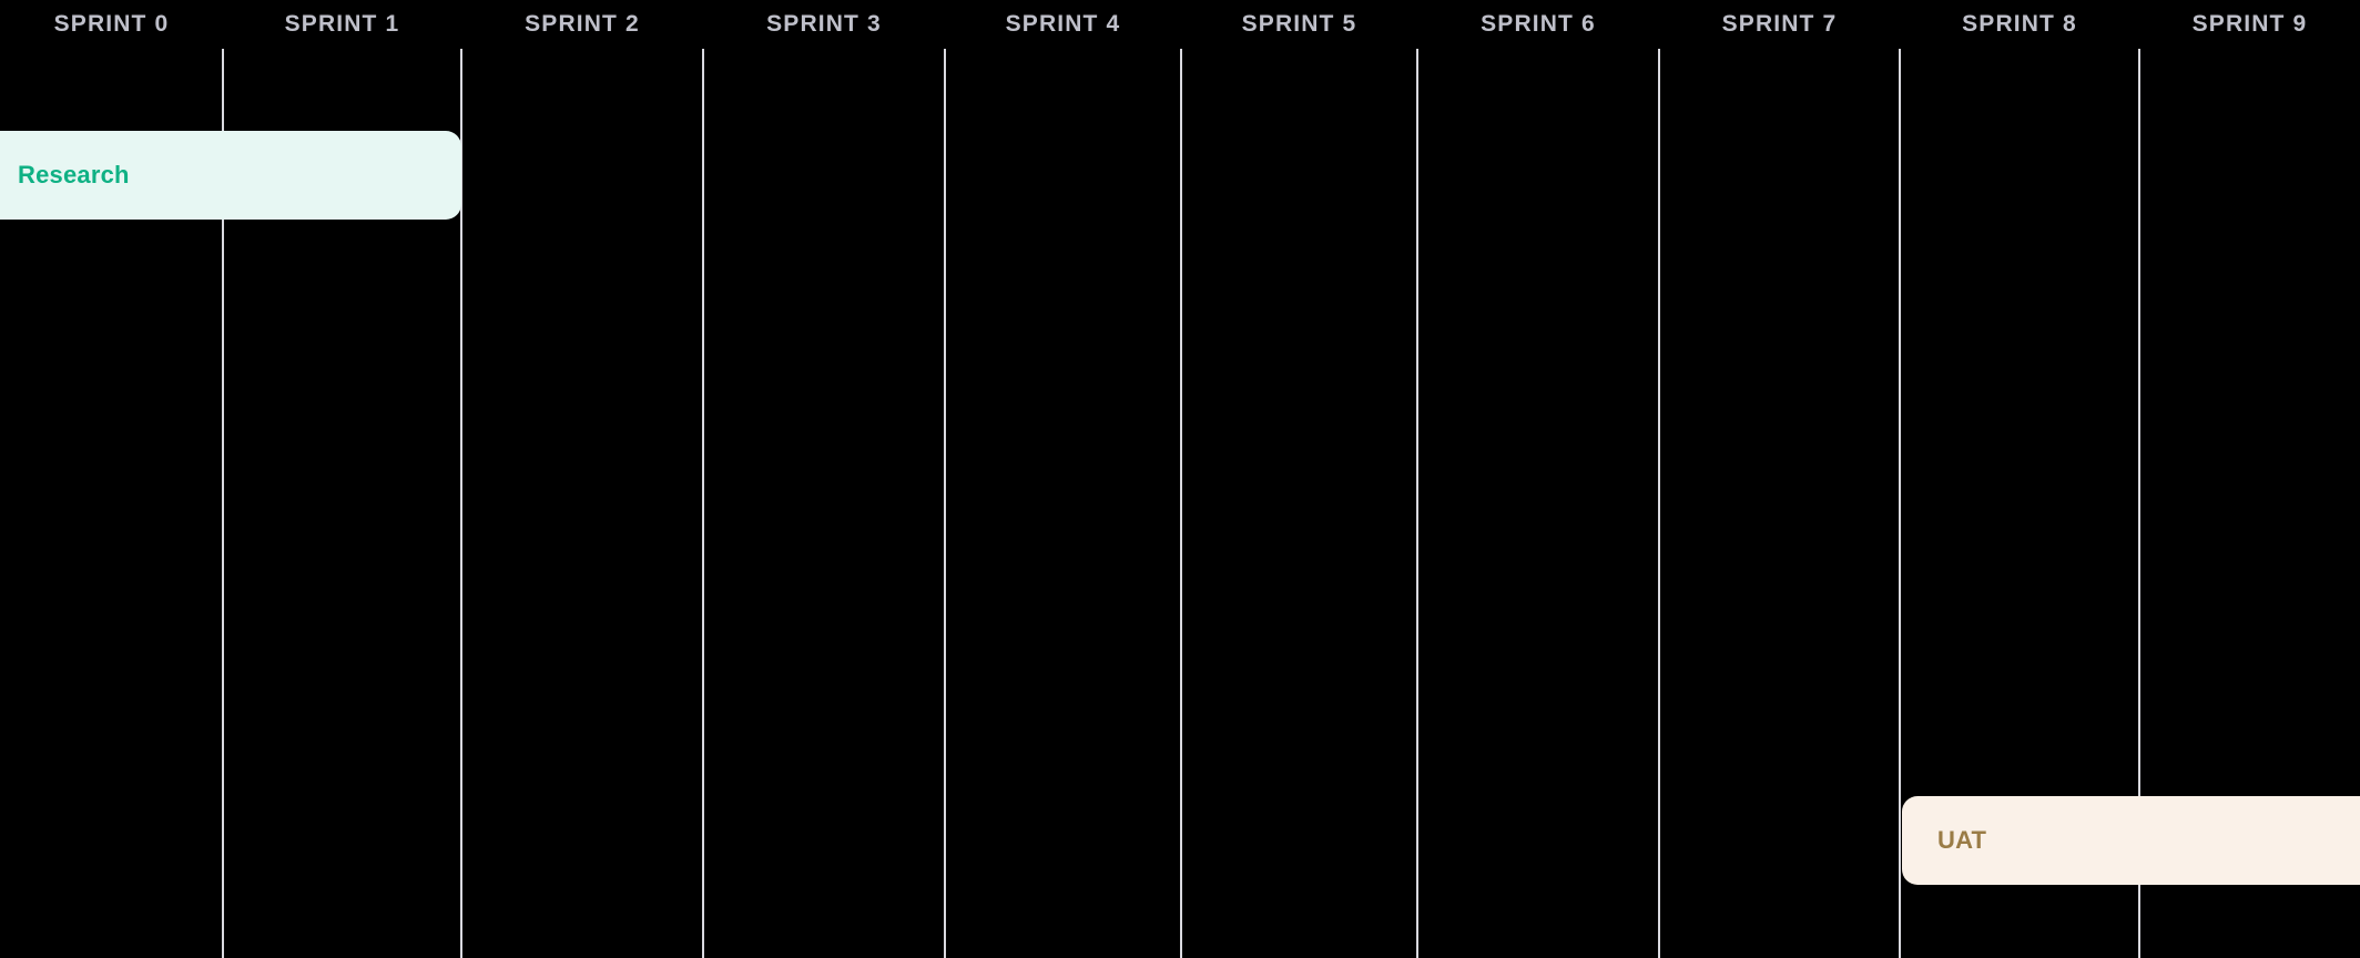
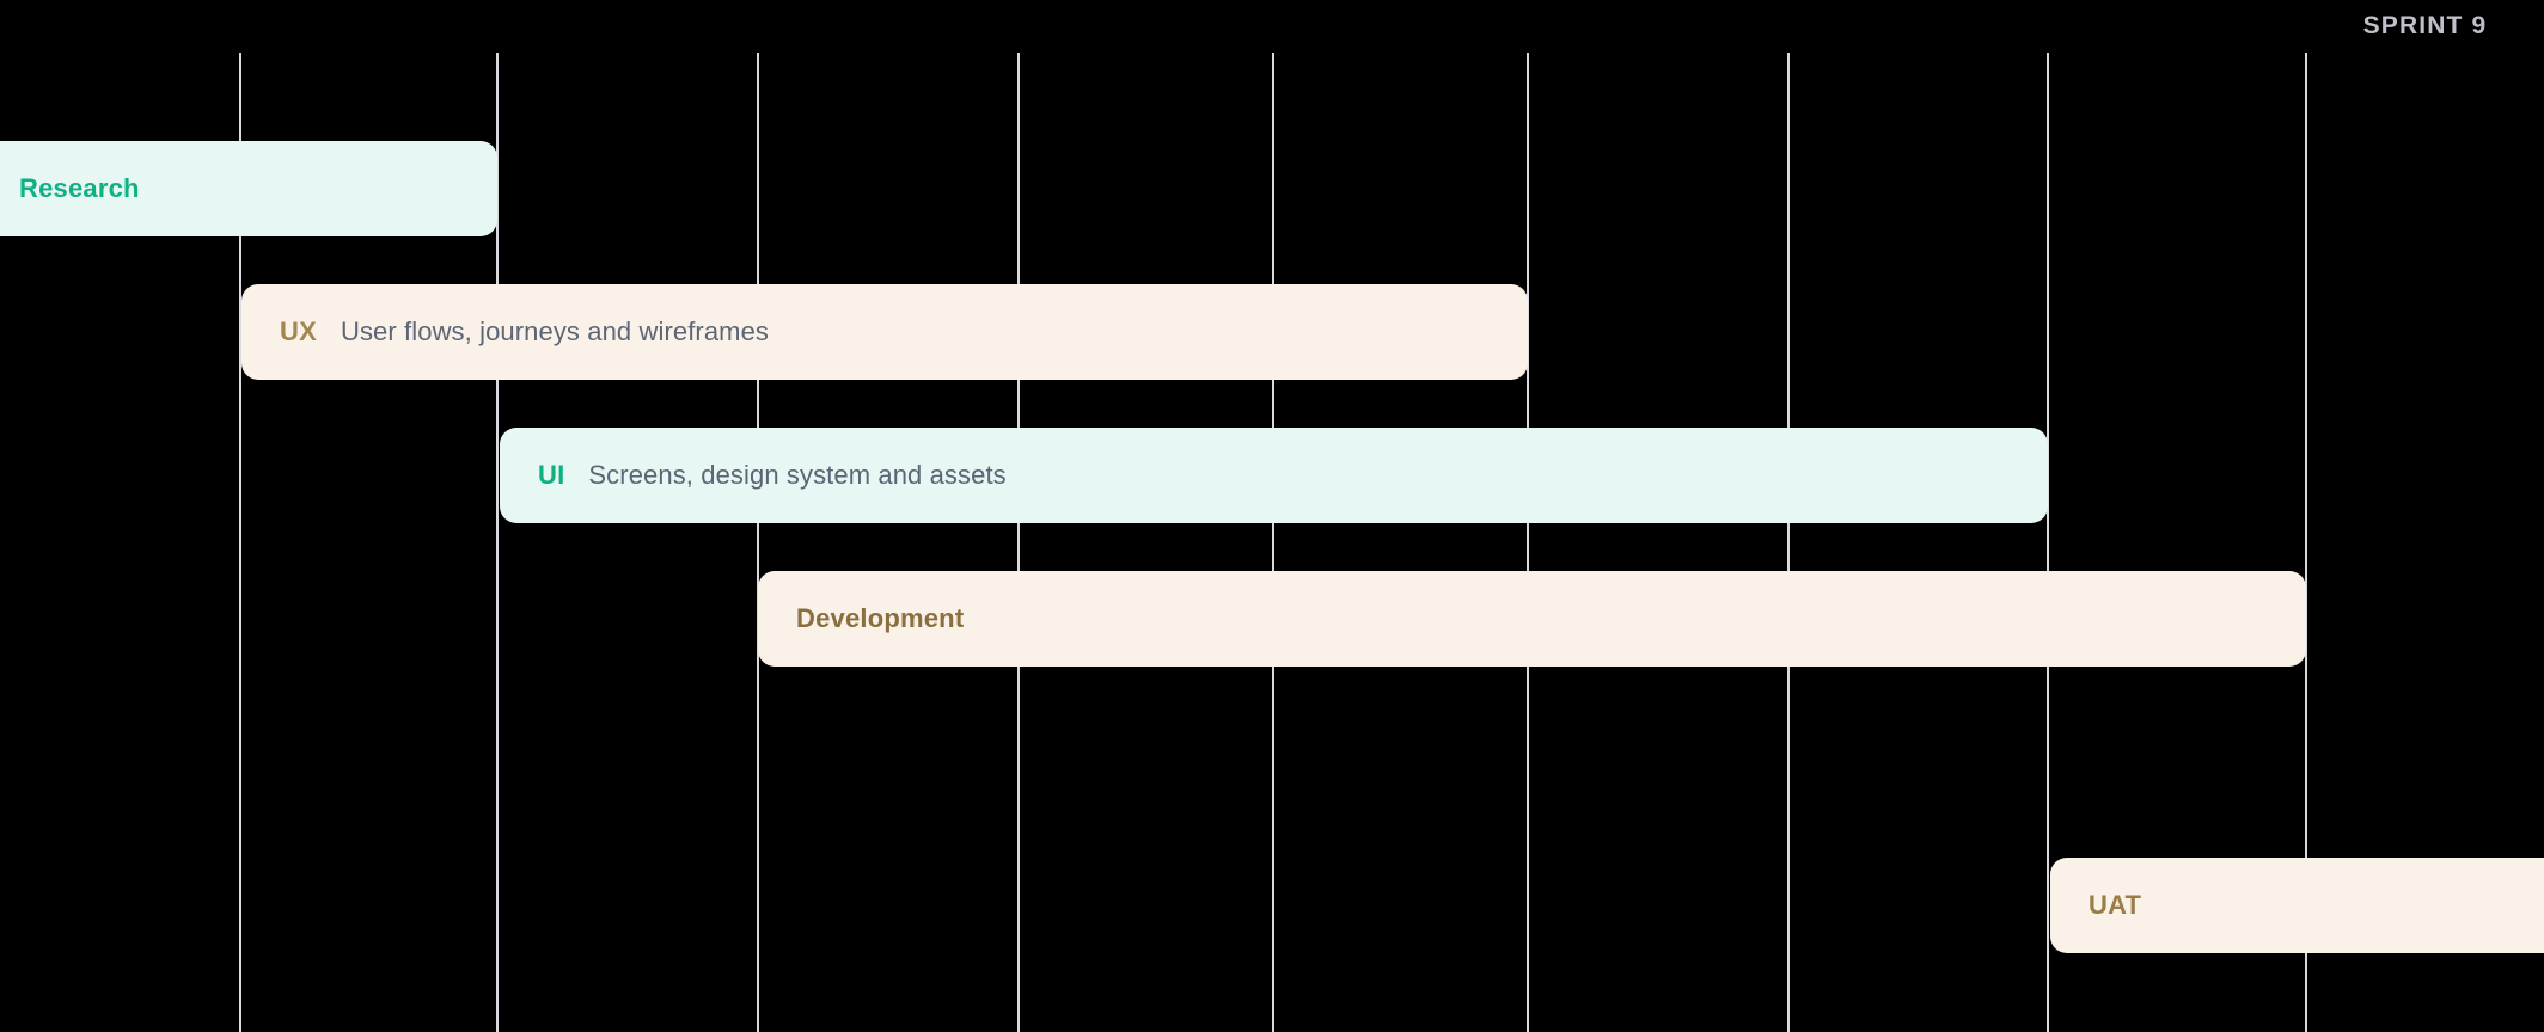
- SPRINT 0
- SPRINT 1
- SPRINT 2
- SPRINT 3
- SPRINT 4
- SPRINT 5
- SPRINT 6
- SPRINT 7
- SPRINT 8
  SPRINT 9
  Research
+ UX
+ User flows, journeys and wireframes
+ UI
+ Screens, design system and assets
+ Development
  UAT
